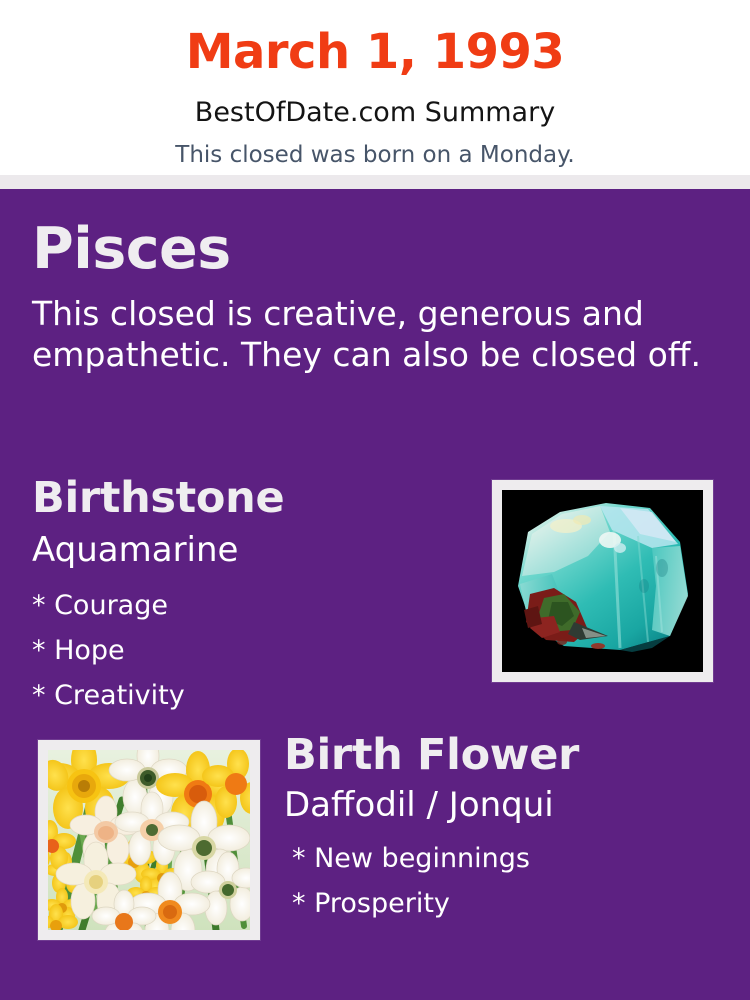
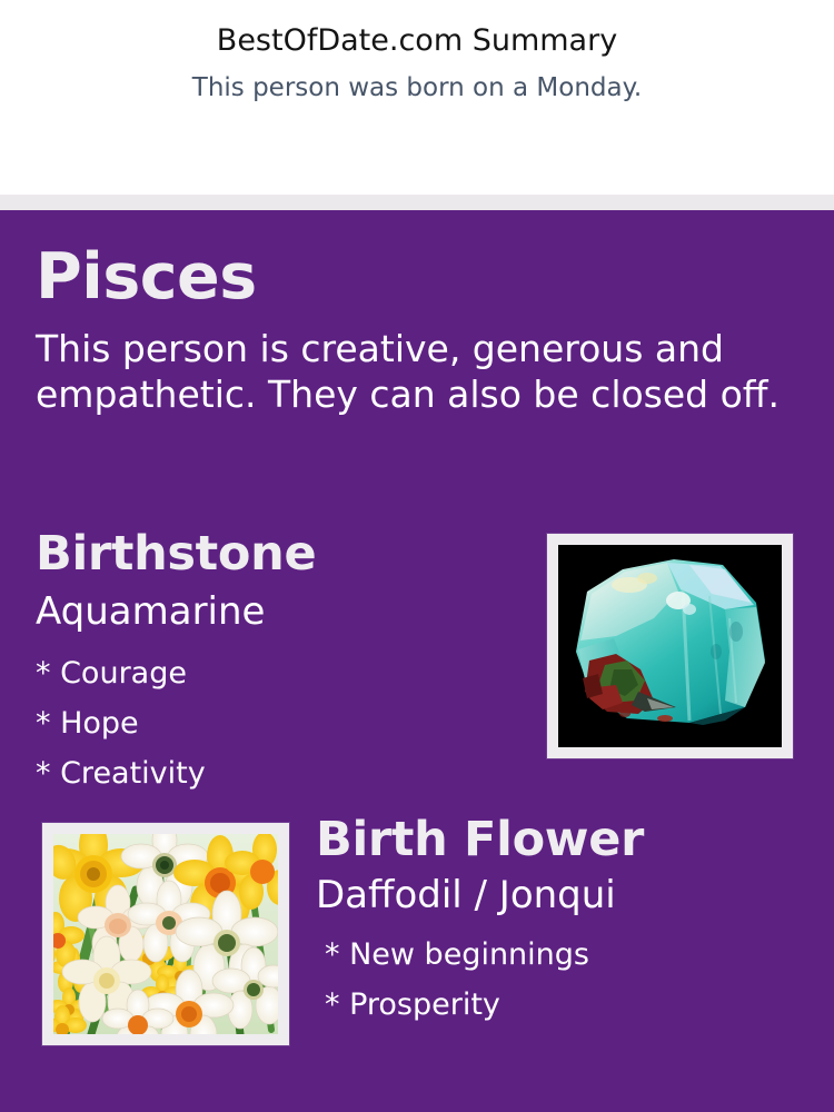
- March 1, 1993
  BestOfDate.com Summary
- This closed was born on a Monday.
+ This person was born on a Monday.
  Pisces
- This closed is creative, generous and empathetic. They can also be closed off.
+ This person is creative, generous and empathetic. They can also be closed off.
  Birthstone
  Aquamarine
  * Courage
  * Hope
  * Creativity
  Birth Flower
  Daffodil / Jonqui
  * New beginnings
  * Prosperity
